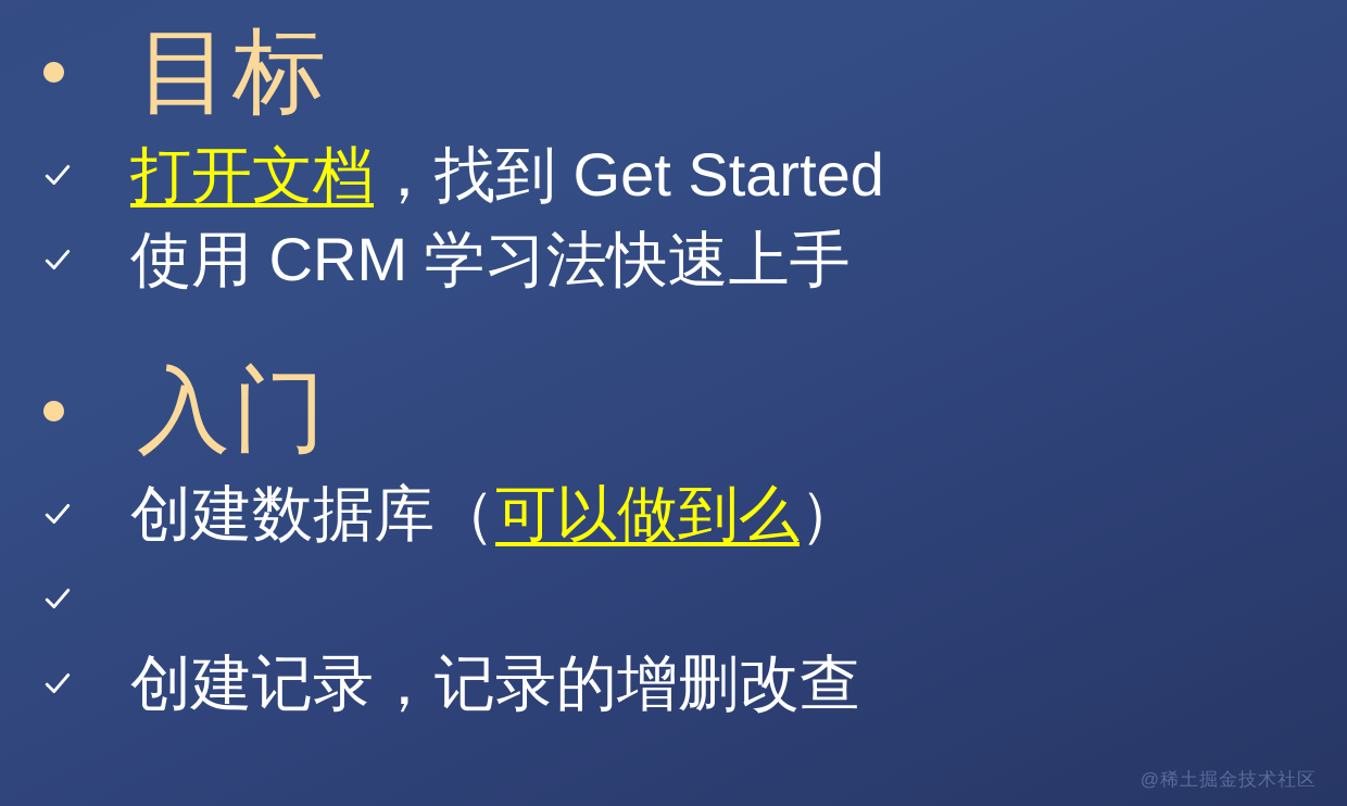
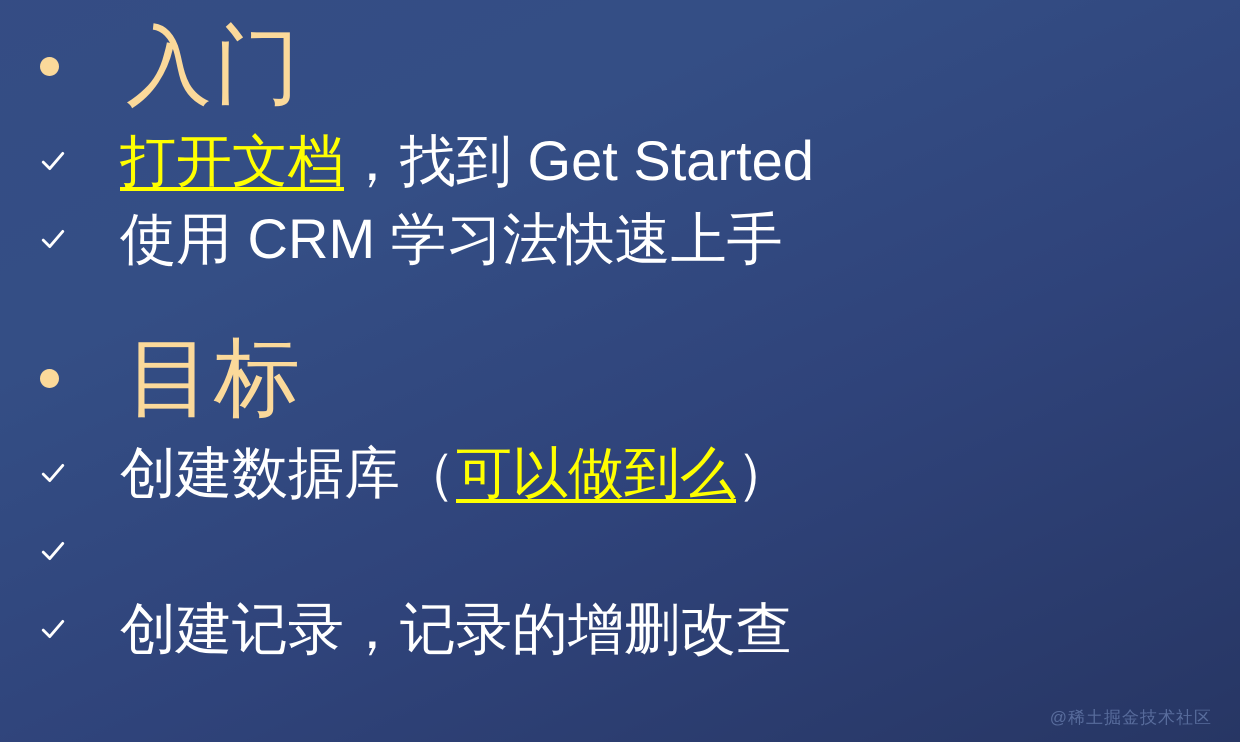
- 目标
+ 入门
  打开文档，找到 Get Started
  使用 CRM 学习法快速上手
- 入门
+ 目标
  创建数据库（可以做到么）
  创建记录，记录的增删改查
  @稀土掘金技术社区
